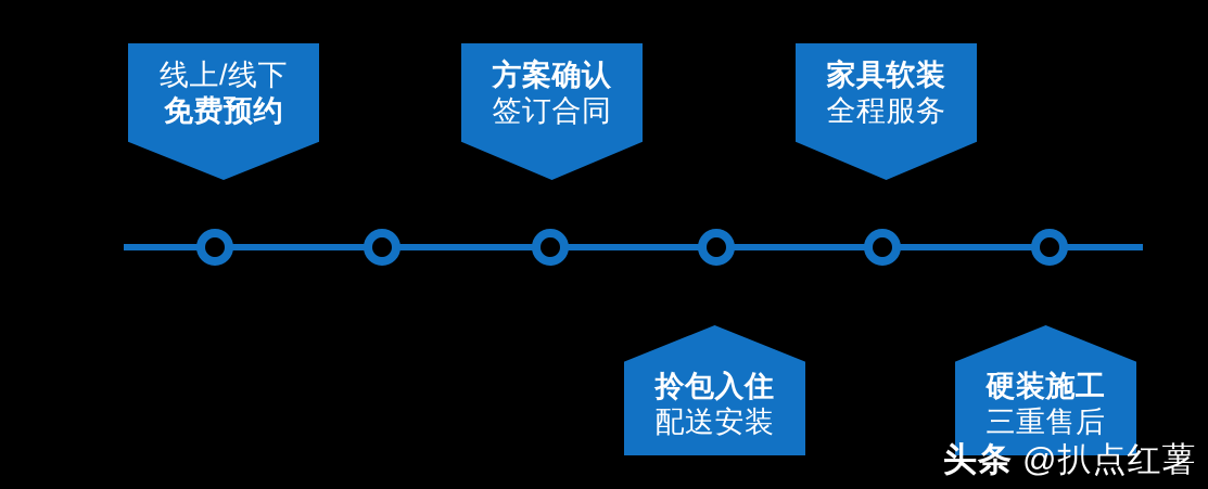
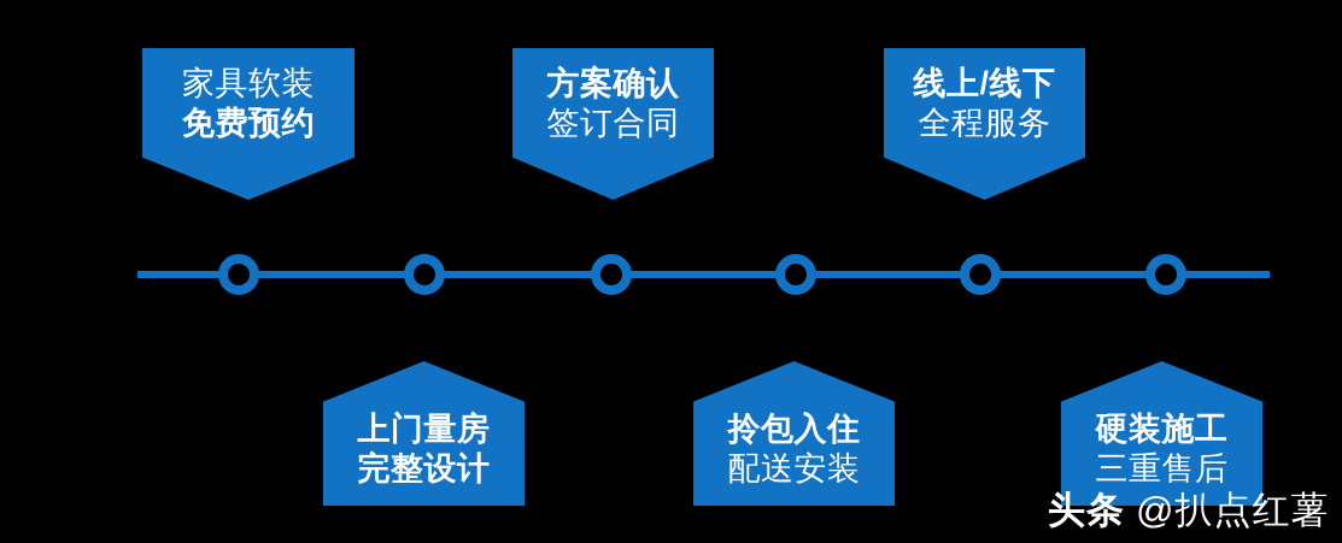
- 线上/线下
+ 家具软装
  免费预约
  方案确认
  签订合同
- 家具软装
+ 线上/线下
  全程服务
+ 上门量房
+ 完整设计
  拎包入住
  配送安装
  硬装施工
  三重售后
  头条
  @扒点红薯
